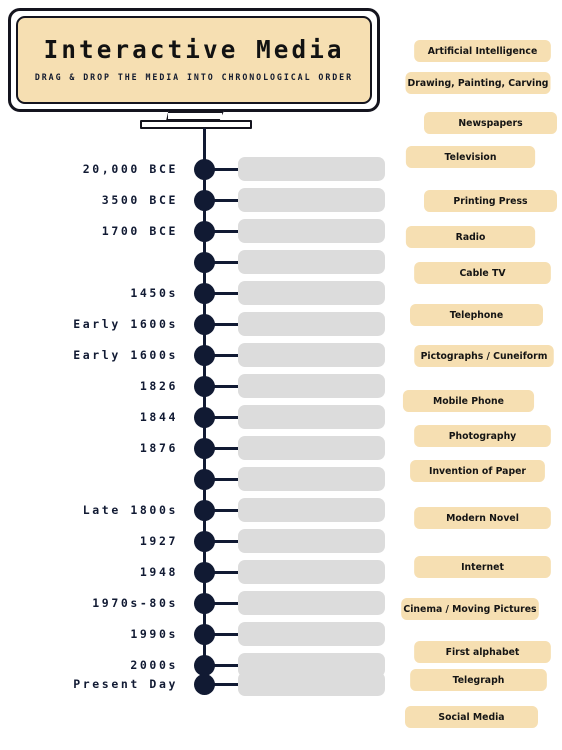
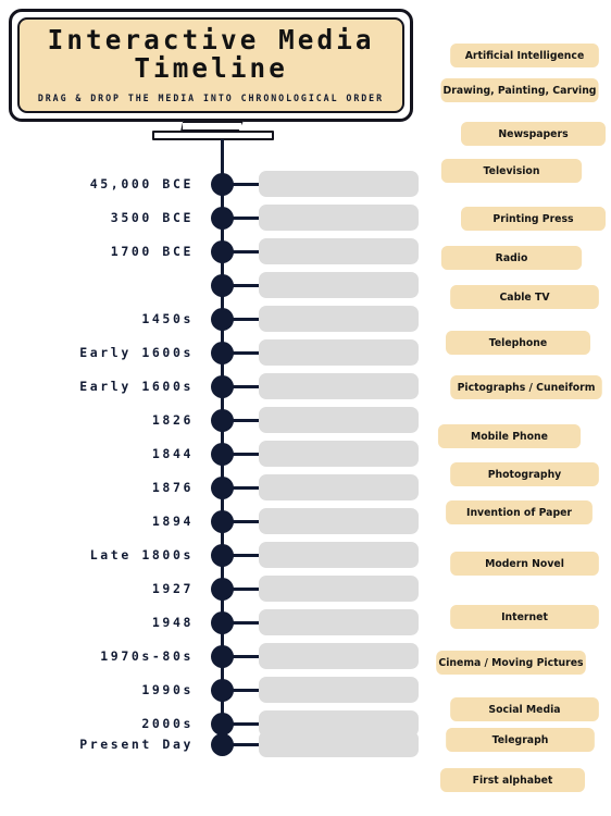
  Interactive Media
+ Timeline
  DRAG & DROP THE MEDIA INTO CHRONOLOGICAL ORDER
- 20,000 BCE
+ 45,000 BCE
  3500 BCE
  1700 BCE
  1450s
  Early 1600s
  Early 1600s
  1826
  1844
  1876
+ 1894
  Late 1800s
  1927
  1948
  1970s-80s
  1990s
  2000s
  Present Day
  Artificial Intelligence
  Drawing, Painting, Carving
  Newspapers
  Television
  Printing Press
  Radio
  Cable TV
  Telephone
  Pictographs / Cuneiform
  Mobile Phone
  Photography
  Invention of Paper
  Modern Novel
  Internet
  Cinema / Moving Pictures
- First alphabet
+ Social Media
  Telegraph
- Social Media
+ First alphabet
